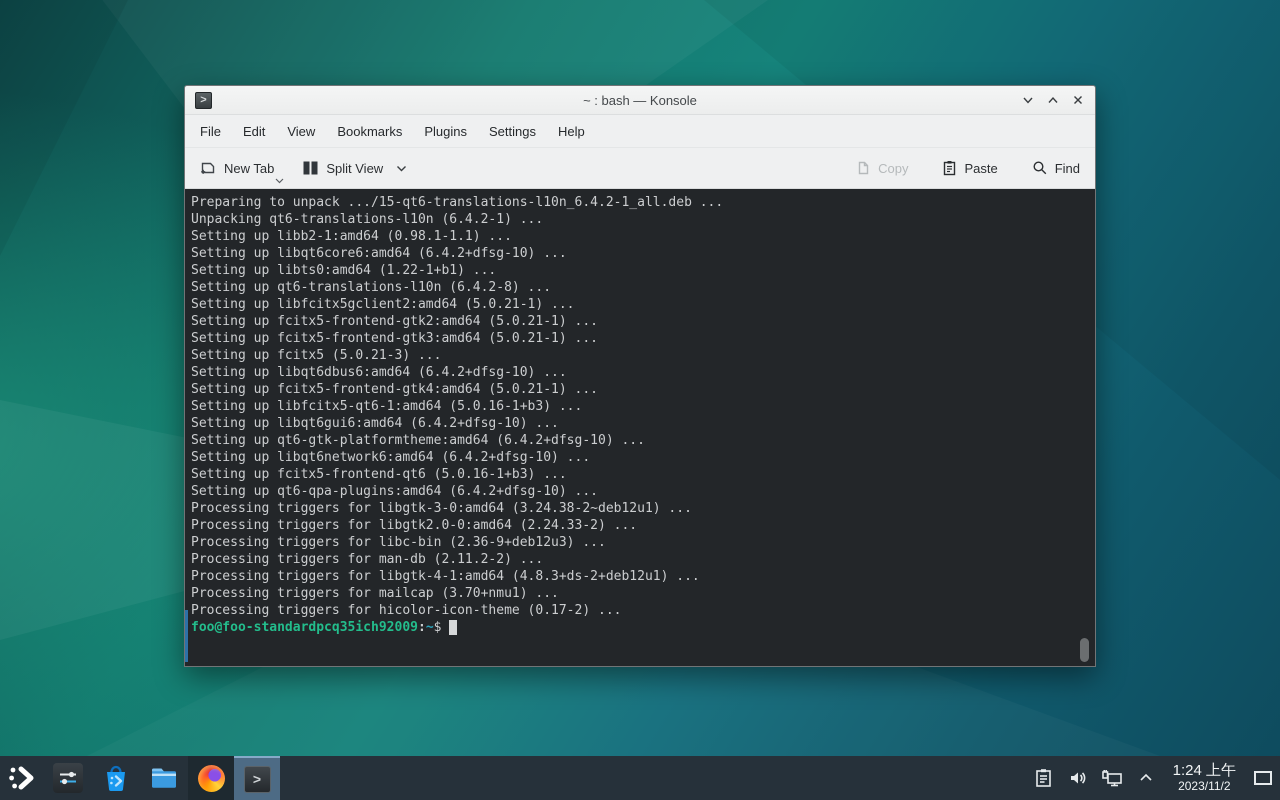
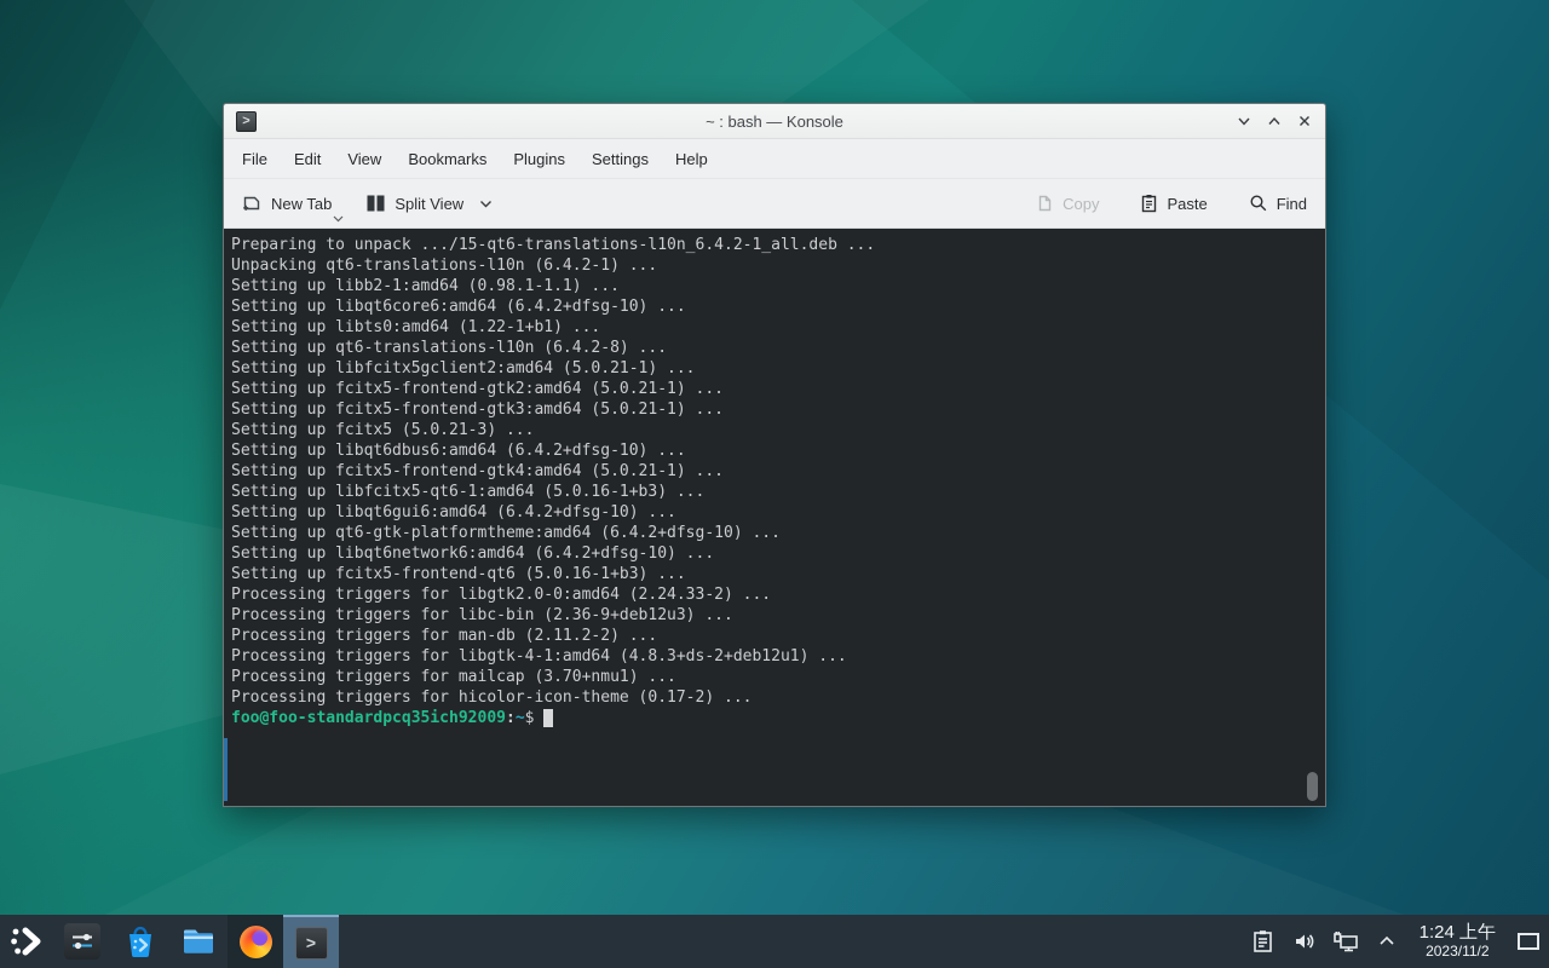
  >
  ~ : bash — Konsole
  File
  Edit
  View
  Bookmarks
  Plugins
  Settings
  Help
  New Tab
  Split View
  Copy
  Paste
  Find
  Preparing to unpack .../15-qt6-translations-l10n_6.4.2-1_all.deb ...
  Unpacking qt6-translations-l10n (6.4.2-1) ...
  Setting up libb2-1:amd64 (0.98.1-1.1) ...
  Setting up libqt6core6:amd64 (6.4.2+dfsg-10) ...
  Setting up libts0:amd64 (1.22-1+b1) ...
  Setting up qt6-translations-l10n (6.4.2-8) ...
  Setting up libfcitx5gclient2:amd64 (5.0.21-1) ...
  Setting up fcitx5-frontend-gtk2:amd64 (5.0.21-1) ...
  Setting up fcitx5-frontend-gtk3:amd64 (5.0.21-1) ...
  Setting up fcitx5 (5.0.21-3) ...
  Setting up libqt6dbus6:amd64 (6.4.2+dfsg-10) ...
  Setting up fcitx5-frontend-gtk4:amd64 (5.0.21-1) ...
  Setting up libfcitx5-qt6-1:amd64 (5.0.16-1+b3) ...
  Setting up libqt6gui6:amd64 (6.4.2+dfsg-10) ...
  Setting up qt6-gtk-platformtheme:amd64 (6.4.2+dfsg-10) ...
  Setting up libqt6network6:amd64 (6.4.2+dfsg-10) ...
  Setting up fcitx5-frontend-qt6 (5.0.16-1+b3) ...
- Setting up qt6-qpa-plugins:amd64 (6.4.2+dfsg-10) ...
- Processing triggers for libgtk-3-0:amd64 (3.24.38-2~deb12u1) ...
  Processing triggers for libgtk2.0-0:amd64 (2.24.33-2) ...
  Processing triggers for libc-bin (2.36-9+deb12u3) ...
  Processing triggers for man-db (2.11.2-2) ...
  Processing triggers for libgtk-4-1:amd64 (4.8.3+ds-2+deb12u1) ...
  Processing triggers for mailcap (3.70+nmu1) ...
  Processing triggers for hicolor-icon-theme (0.17-2) ...
  foo@foo-standardpcq35ich92009:~$
  >
  1:24 上午
  2023/11/2
